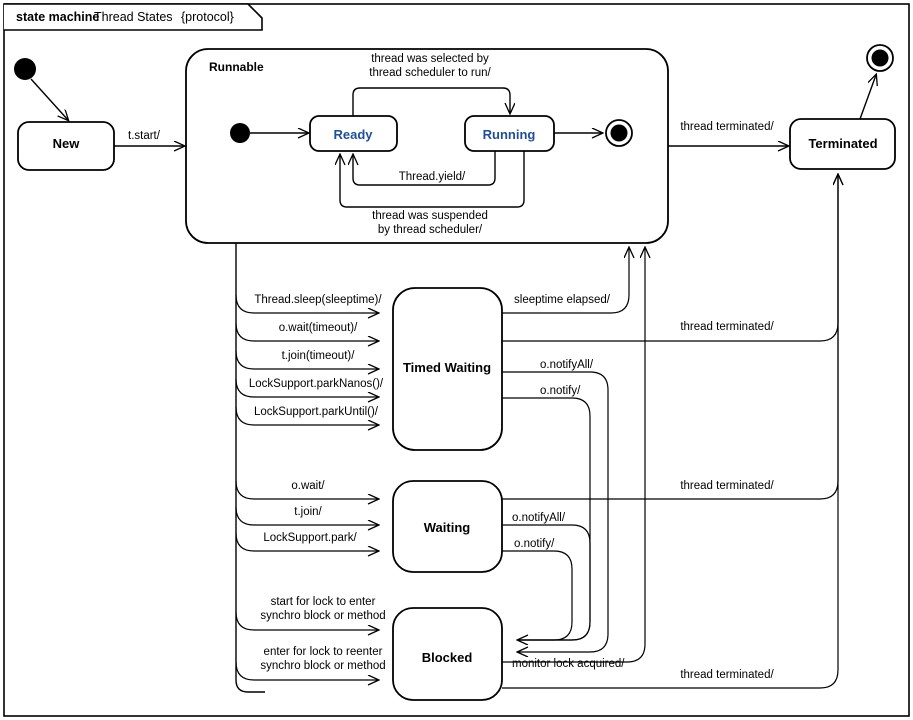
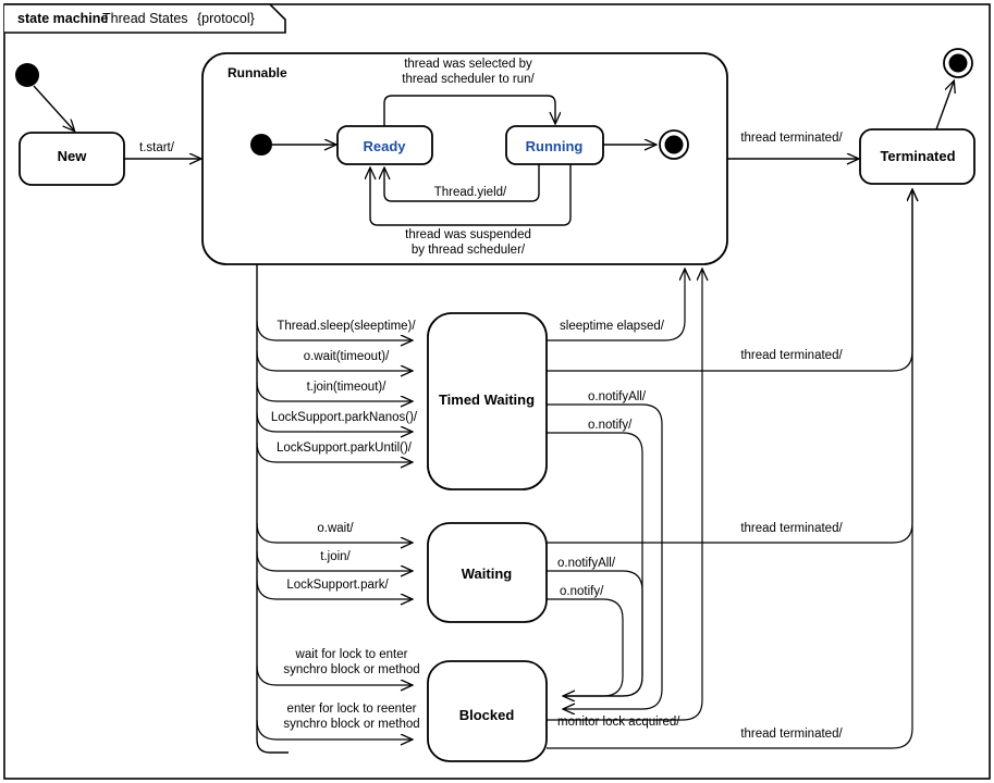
  state machine
  Thread States
  {protocol}
  Runnable
  New
  t.start/
  Ready
  Running
  thread was selected by
  thread scheduler to run/
  Thread.yield/
  thread was suspended
  by thread scheduler/
  thread terminated/
  Terminated
  Timed Waiting
  Thread.sleep(sleeptime)/
  o.wait(timeout)/
  t.join(timeout)/
  LockSupport.parkNanos()/
  LockSupport.parkUntil()/
  sleeptime elapsed/
  thread terminated/
  o.notifyAll/
  o.notify/
  Waiting
  o.wait/
  t.join/
  LockSupport.park/
  thread terminated/
  o.notifyAll/
  o.notify/
  Blocked
- start for lock to enter
+ wait for lock to enter
  synchro block or method
  enter for lock to reenter
  synchro block or method
  monitor lock acquired/
  thread terminated/
